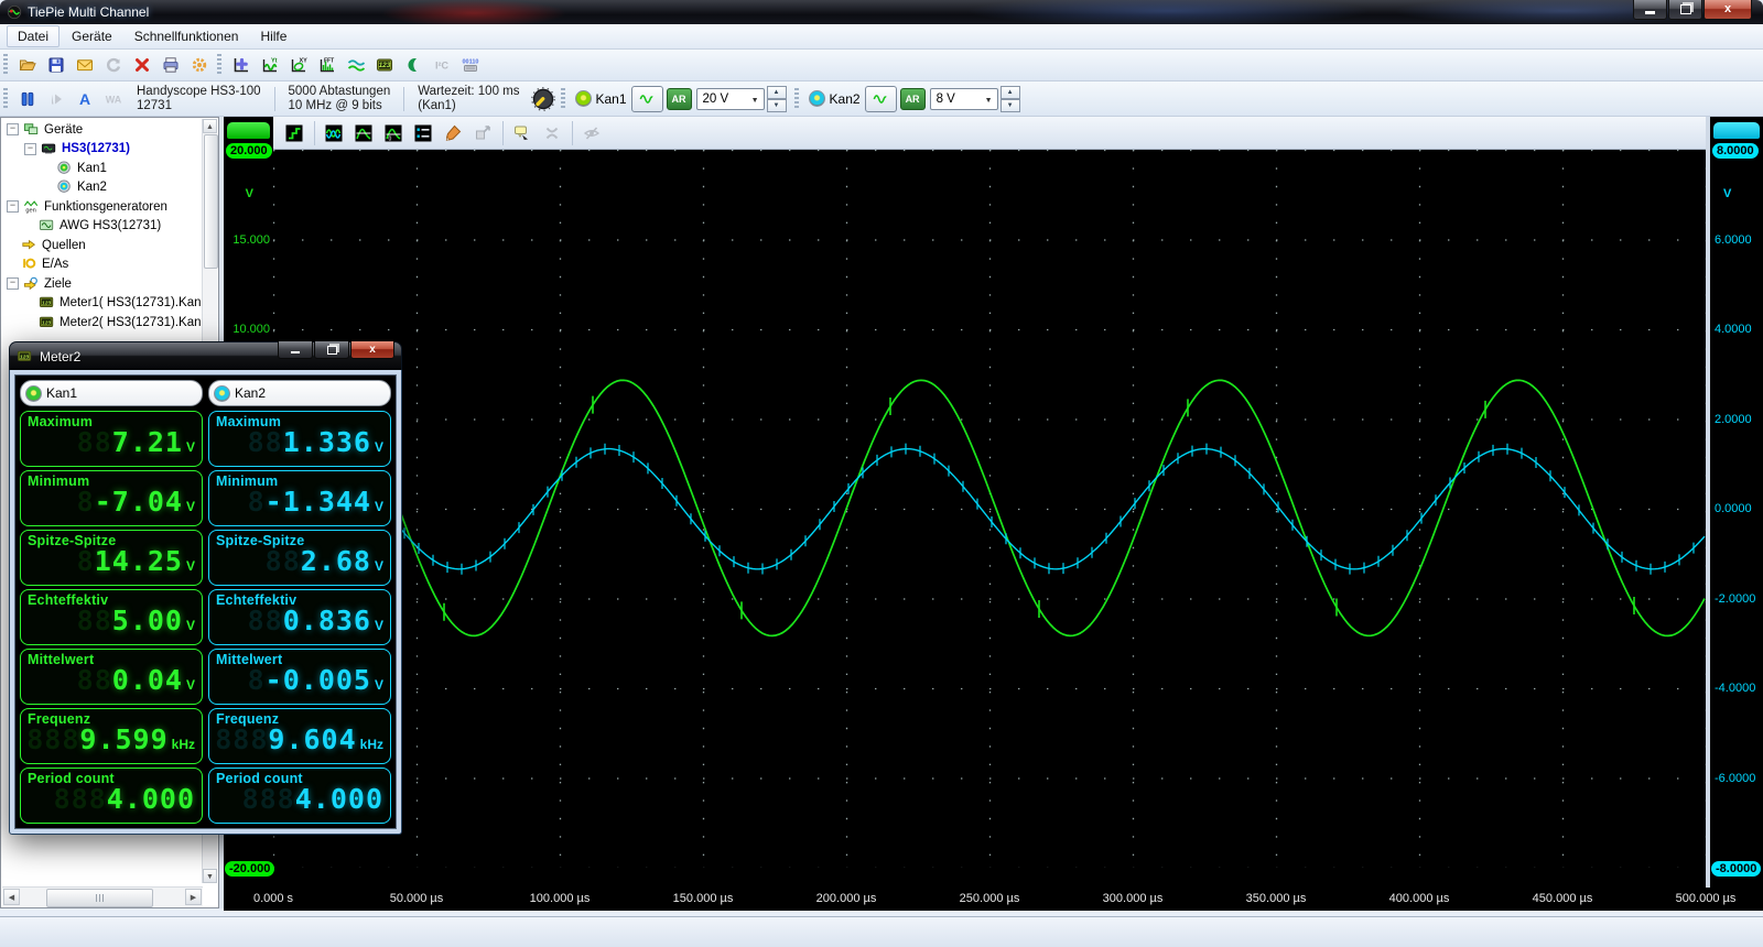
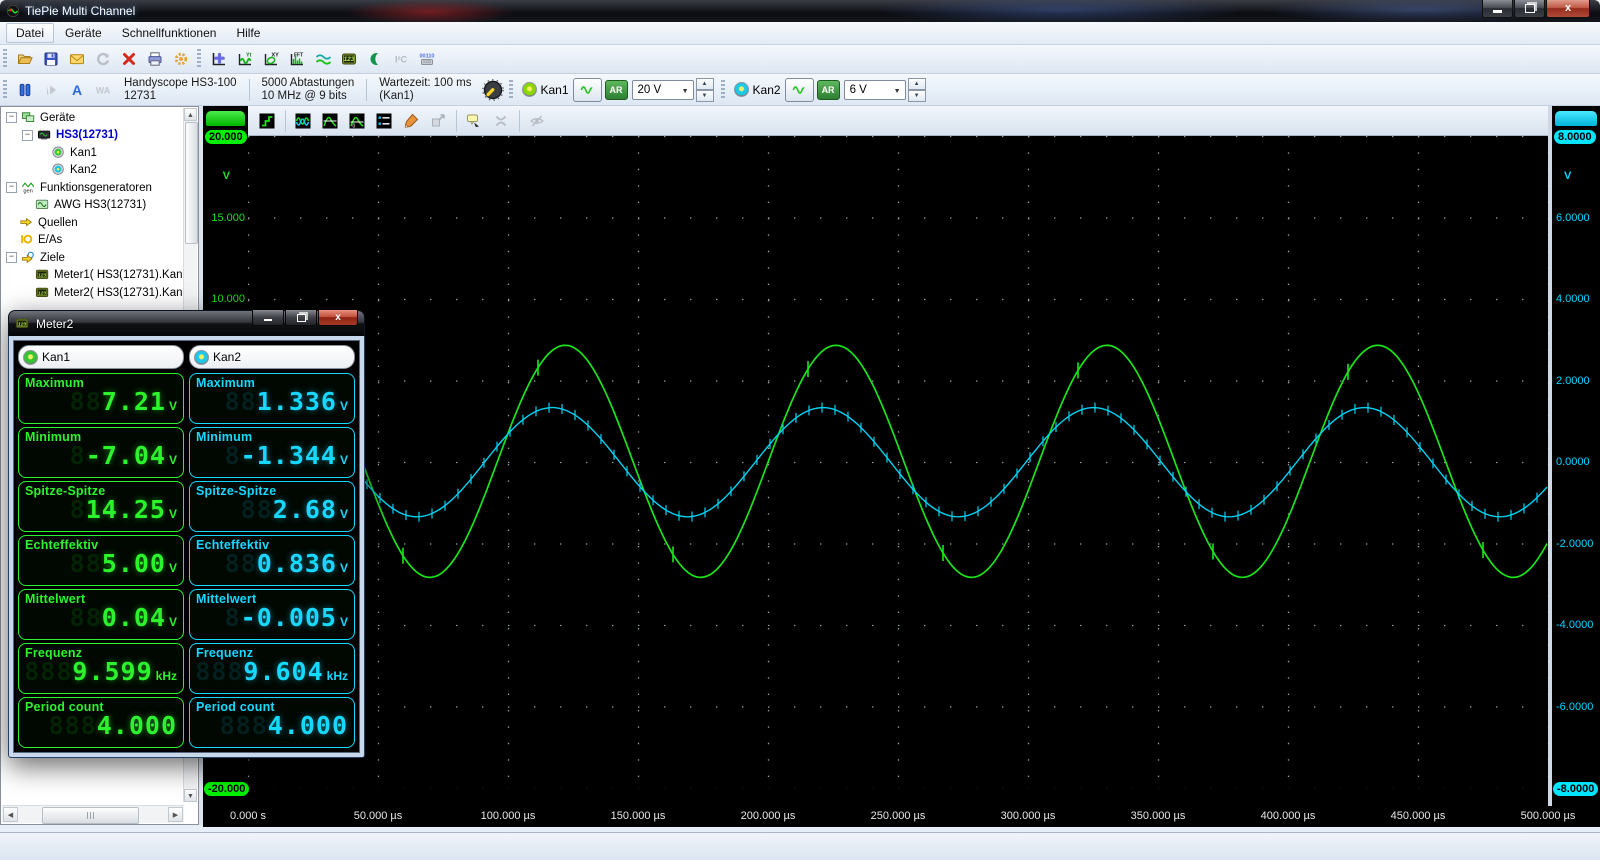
  TiePie Multi Channel
  x
  Datei
  Geräte
  Schnellfunktionen
  Hilfe
  I²C
  A
  WA
  Handyscope HS3-100
  12731
  5000 Abtastungen
  10 MHz @ 9 bits
  Wartezeit: 100 ms
  (Kan1)
  Kan1
  AR
  20 V
  Kan2
  AR
- 8 V
+ 6 V
  −
  Geräte
  −
  HS3(12731)
  Kan1
  Kan2
  −
  Funktionsgeneratoren
  AWG HS3(12731)
  Quellen
  E/As
  −
  Ziele
  Meter1( HS3(12731).Kan
  Meter2( HS3(12731).Kan
  20.000
  V
  15.000
  10.000
  -20.000
  8.0000
  V
  6.0000
  4.0000
  2.0000
  0.0000
  -2.0000
  -4.0000
  -6.0000
  -8.0000
  0.000 s
  50.000 µs
  100.000 µs
  150.000 µs
  200.000 µs
  250.000 µs
  300.000 µs
  350.000 µs
  400.000 µs
  450.000 µs
  500.000 µs
  Meter2
  x
  Kan1
  Kan2
  Maximum
  88
  7.21
  V
  Maximum
  88
  1.336
  V
  Minimum
  8
  -7.04
  V
  Minimum
  8
  -1.344
  V
  Spitze-Spitze
  8
  14.25
  V
  Spitze-Spitze
  88
  2.68
  V
  Echteffektiv
  88
  5.00
  V
  Echteffektiv
  88
  0.836
  V
  Mittelwert
  88
  0.04
  V
  Mittelwert
  8
  -0.005
  V
  Frequenz
  888
  9.599
  kHz
  Frequenz
  888
  9.604
  kHz
  Period count
  888
  4.000
  Period count
  888
  4.000
